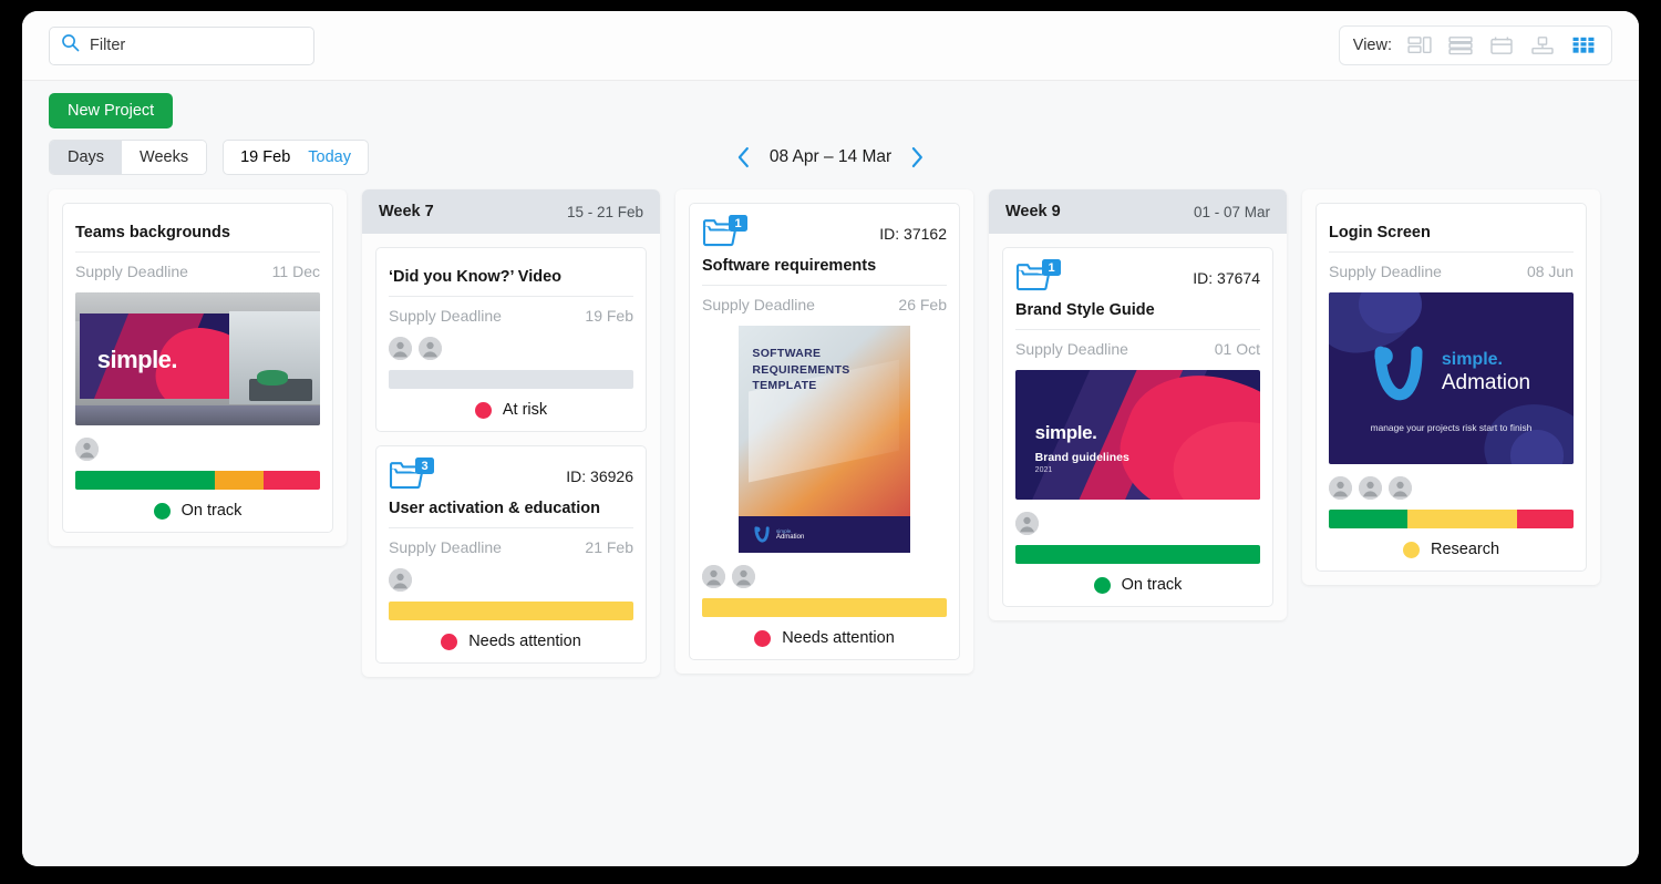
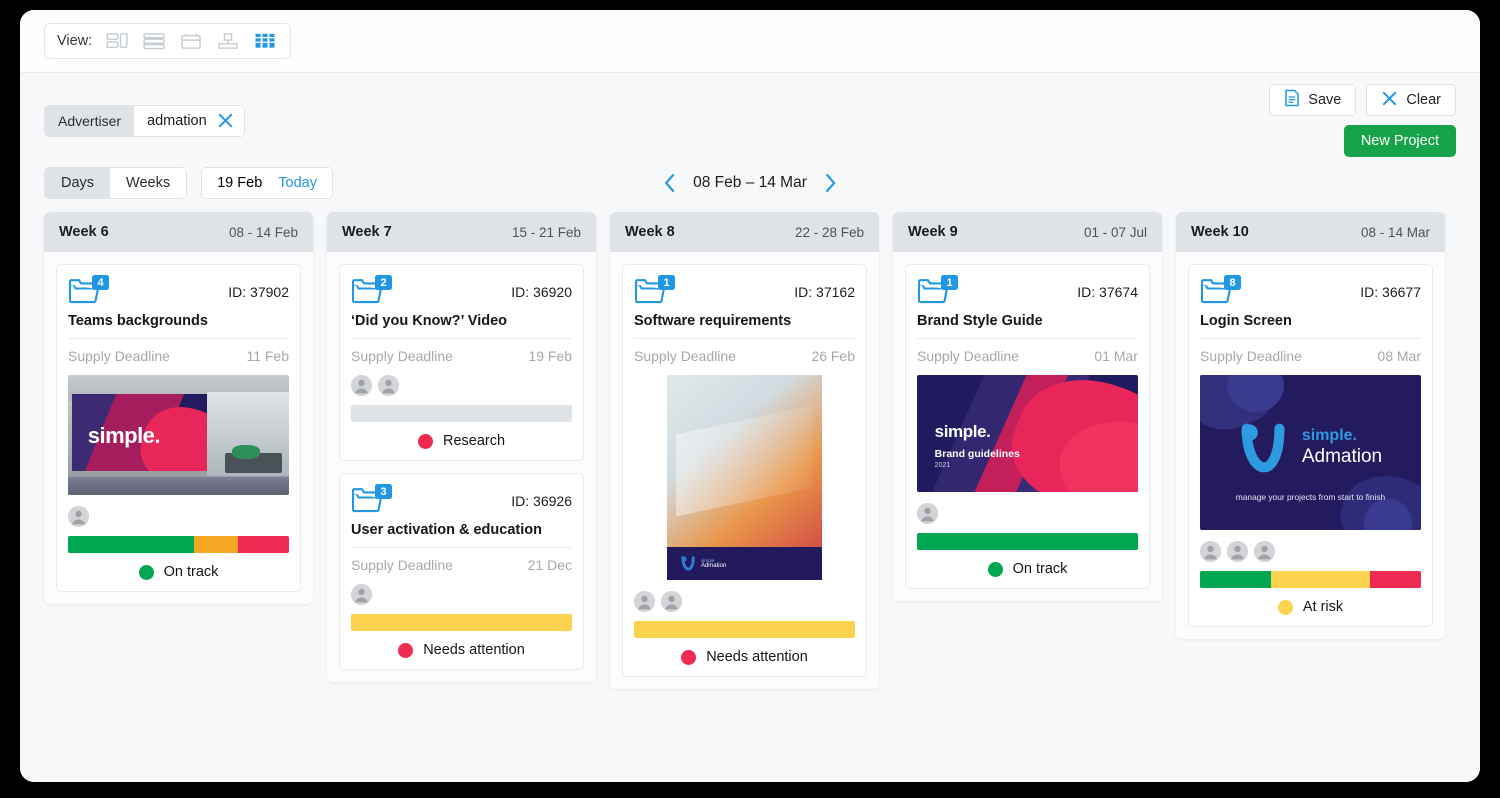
- Filter
  View:
+ Advertiser
+ admation
+ Save
+ Clear
  New Project
  Days
  Weeks
  19 Feb
  Today
- 08 Apr – 14 Mar
+ 08 Feb – 14 Mar
+ Week 6
+ 08 - 14 Feb
+ 4
+ ID: 37902
  Teams backgrounds
  Supply Deadline
- 11 Dec
+ 11 Feb
  simple.
  On track
  Week 7
  15 - 21 Feb
+ 2
+ ID: 36920
  ‘Did you Know?’ Video
  Supply Deadline
  19 Feb
- At risk
+ Research
  3
  ID: 36926
  User activation & education
  Supply Deadline
- 21 Feb
+ 21 Dec
  Needs attention
+ Week 8
+ 22 - 28 Feb
  1
  ID: 37162
  Software requirements
  Supply Deadline
  26 Feb
- SOFTWARE REQUIREMENTS TEMPLATE
  Needs attention
  Week 9
- 01 - 07 Mar
+ 01 - 07 Jul
  1
  ID: 37674
  Brand Style Guide
  Supply Deadline
- 01 Oct
+ 01 Mar
  simple.
  Brand guidelines
  On track
+ Week 10
+ 08 - 14 Mar
+ 8
+ ID: 36677
  Login Screen
  Supply Deadline
- 08 Jun
+ 08 Mar
  simple.
  Admation
- manage your projects risk start to finish
+ manage your projects from start to finish
- Research
+ At risk
